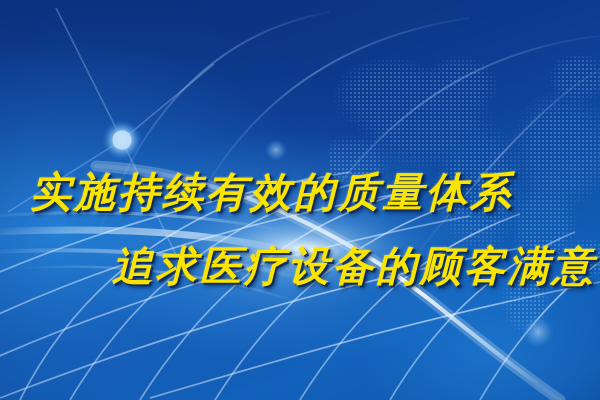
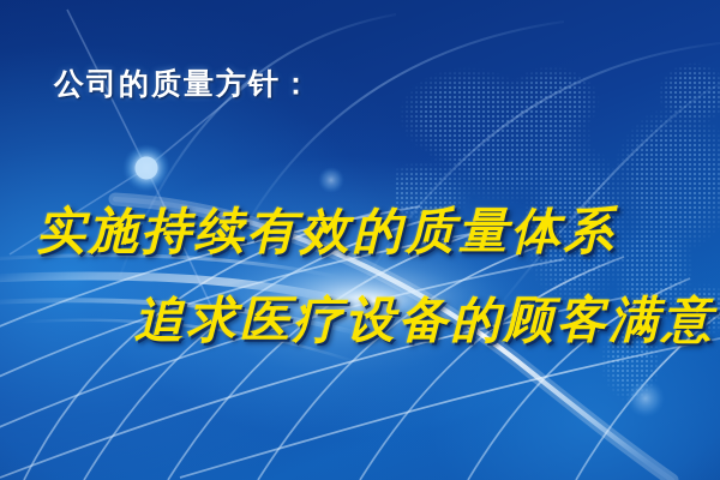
+ 公司的质量方针：
  实施持续有效的质量体系
  追求医疗设备的顾客满意
